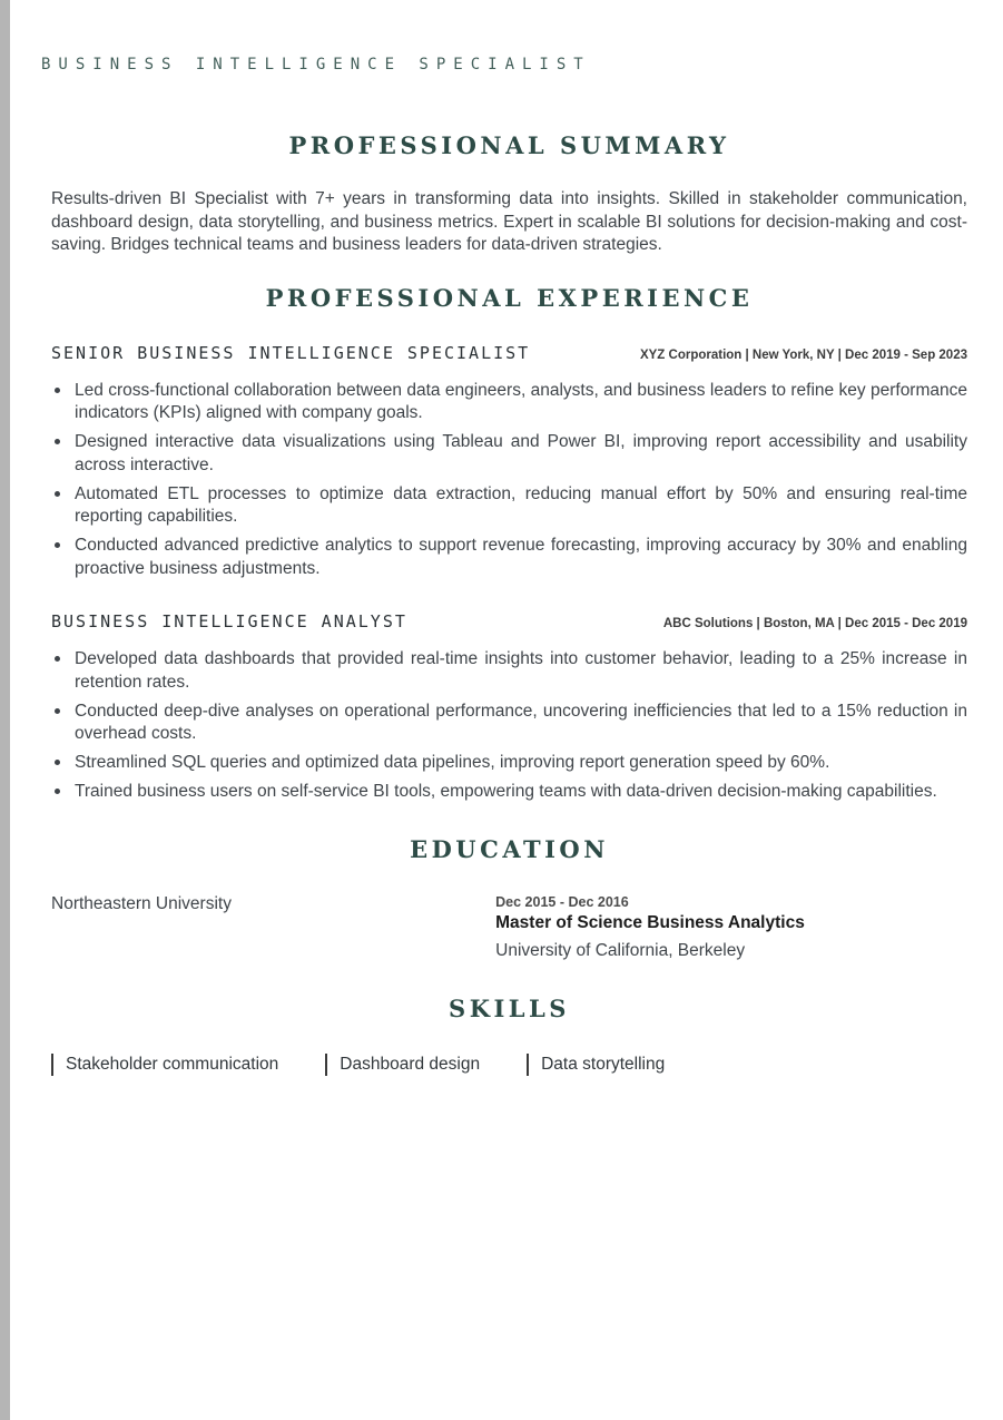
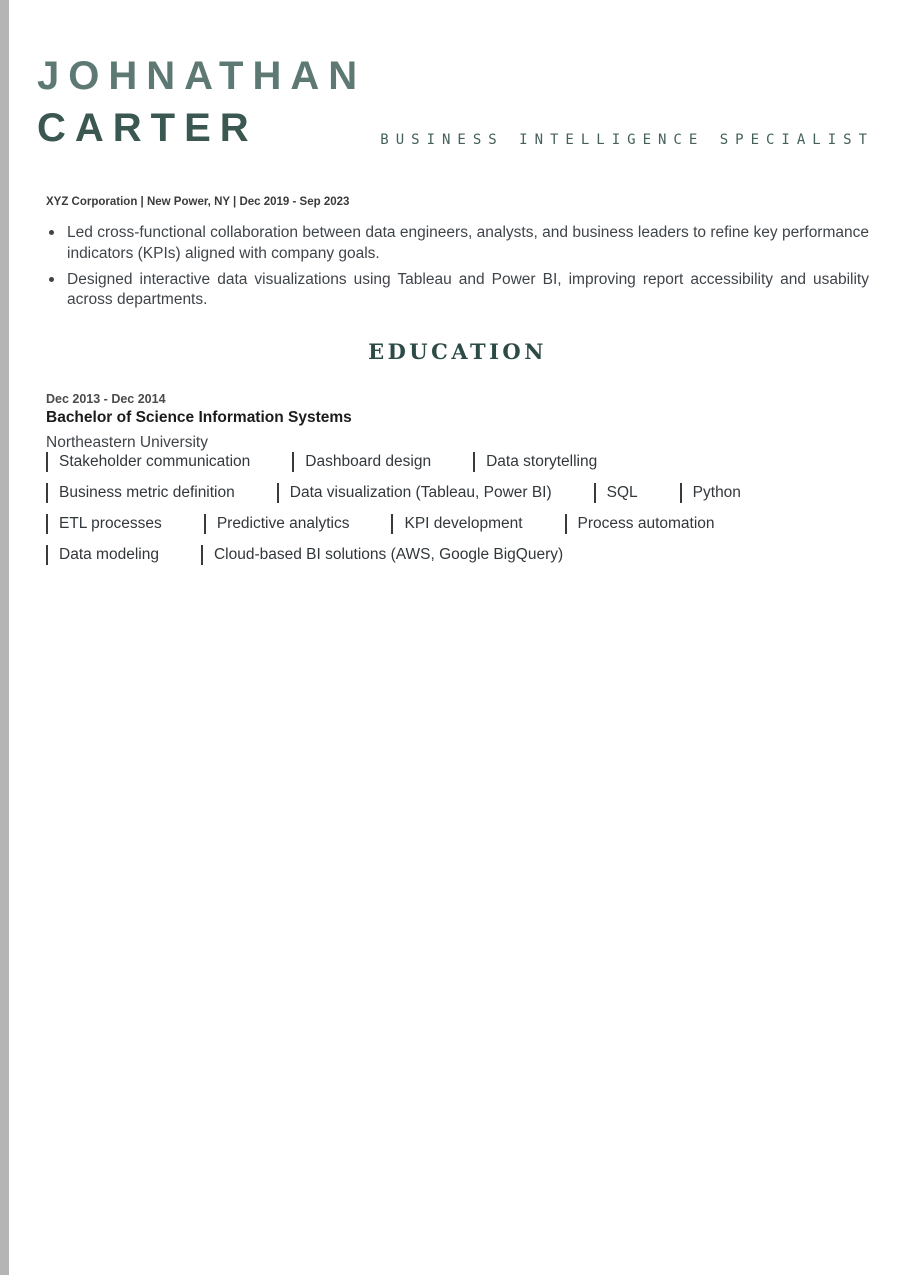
+ JOHNATHAN
+ CARTER
  BUSINESS INTELLIGENCE SPECIALIST
- PROFESSIONAL SUMMARY
- Results-driven BI Specialist with 7+ years in transforming data into insights. Skilled in stakeholder communication, dashboard design, data storytelling, and business metrics. Expert in scalable BI solutions for decision-making and cost-saving. Bridges technical teams and business leaders for data-driven strategies.
- PROFESSIONAL EXPERIENCE
- SENIOR BUSINESS INTELLIGENCE SPECIALIST
- XYZ Corporation | New York, NY | Dec 2019 - Sep 2023
+ XYZ Corporation | New Power, NY | Dec 2019 - Sep 2023
  Led cross-functional collaboration between data engineers, analysts, and business leaders to refine key performance indicators (KPIs) aligned with company goals.
- Designed interactive data visualizations using Tableau and Power BI, improving report accessibility and usability across interactive.
+ Designed interactive data visualizations using Tableau and Power BI, improving report accessibility and usability across departments.
- Automated ETL processes to optimize data extraction, reducing manual effort by 50% and ensuring real-time reporting capabilities.
- Conducted advanced predictive analytics to support revenue forecasting, improving accuracy by 30% and enabling proactive business adjustments.
- BUSINESS INTELLIGENCE ANALYST
- ABC Solutions | Boston, MA | Dec 2015 - Dec 2019
- Developed data dashboards that provided real-time insights into customer behavior, leading to a 25% increase in retention rates.
- Conducted deep-dive analyses on operational performance, uncovering inefficiencies that led to a 15% reduction in overhead costs.
- Streamlined SQL queries and optimized data pipelines, improving report generation speed by 60%.
- Trained business users on self-service BI tools, empowering teams with data-driven decision-making capabilities.
  EDUCATION
+ Dec 2013 - Dec 2014
+ Bachelor of Science Information Systems
  Northeastern University
- Dec 2015 - Dec 2016
- Master of Science Business Analytics
- University of California, Berkeley
- SKILLS
  Stakeholder communication
  Dashboard design
  Data storytelling
+ Business metric definition
+ Data visualization (Tableau, Power BI)
+ SQL
+ Python
+ ETL processes
+ Predictive analytics
+ KPI development
+ Process automation
+ Data modeling
+ Cloud-based BI solutions (AWS, Google BigQuery)
